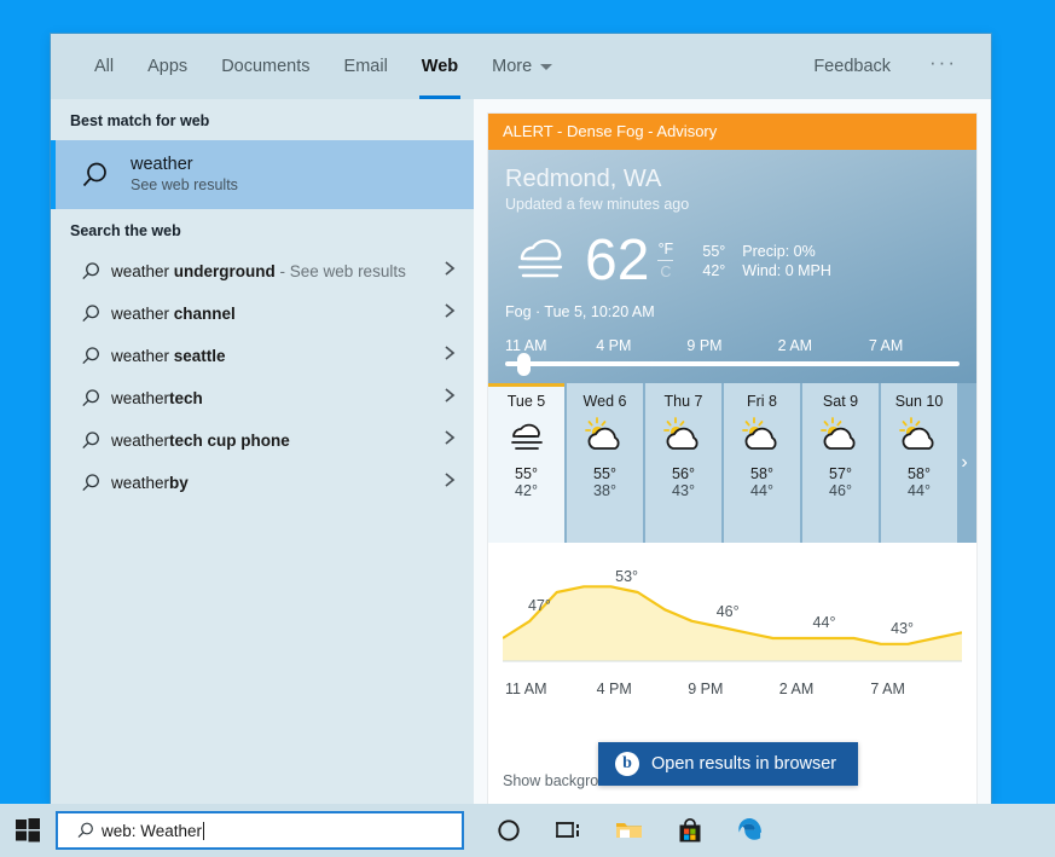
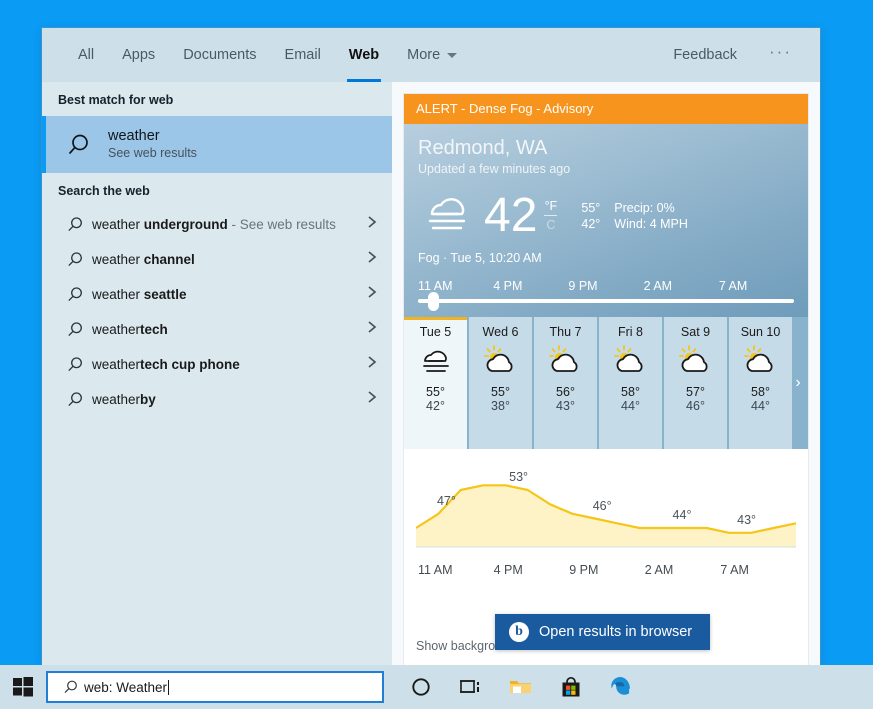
  All
  Apps
  Documents
  Email
  Web
  More
  Feedback
  ···
  Best match for web
  weather
  See web results
  Search the web
  weather underground - See web results
  weather channel
  weather seattle
  weathertech
  weathertech cup phone
  weatherby
  ALERT - Dense Fog - Advisory
  Redmond, WA
  Updated a few minutes ago
- 62
+ 42
  °F
  C
  55°
  Precip: 0%
  42°
- Wind: 0 MPH
+ Wind: 4 MPH
  Fog · Tue 5, 10:20 AM
  11 AM
  4 PM
  9 PM
  2 AM
  7 AM
  Tue 5
  55°
  42°
  Wed 6
  55°
  38°
  Thu 7
  56°
  43°
  Fri 8
  58°
  44°
  Sat 9
  57°
  46°
  Sun 10
  58°
  44°
  ›
  47°
  53°
  46°
  44°
  43°
  11 AM
  4 PM
  9 PM
  2 AM
  7 AM
  Show backgro
  b
  Open results in browser
  web: Weather
